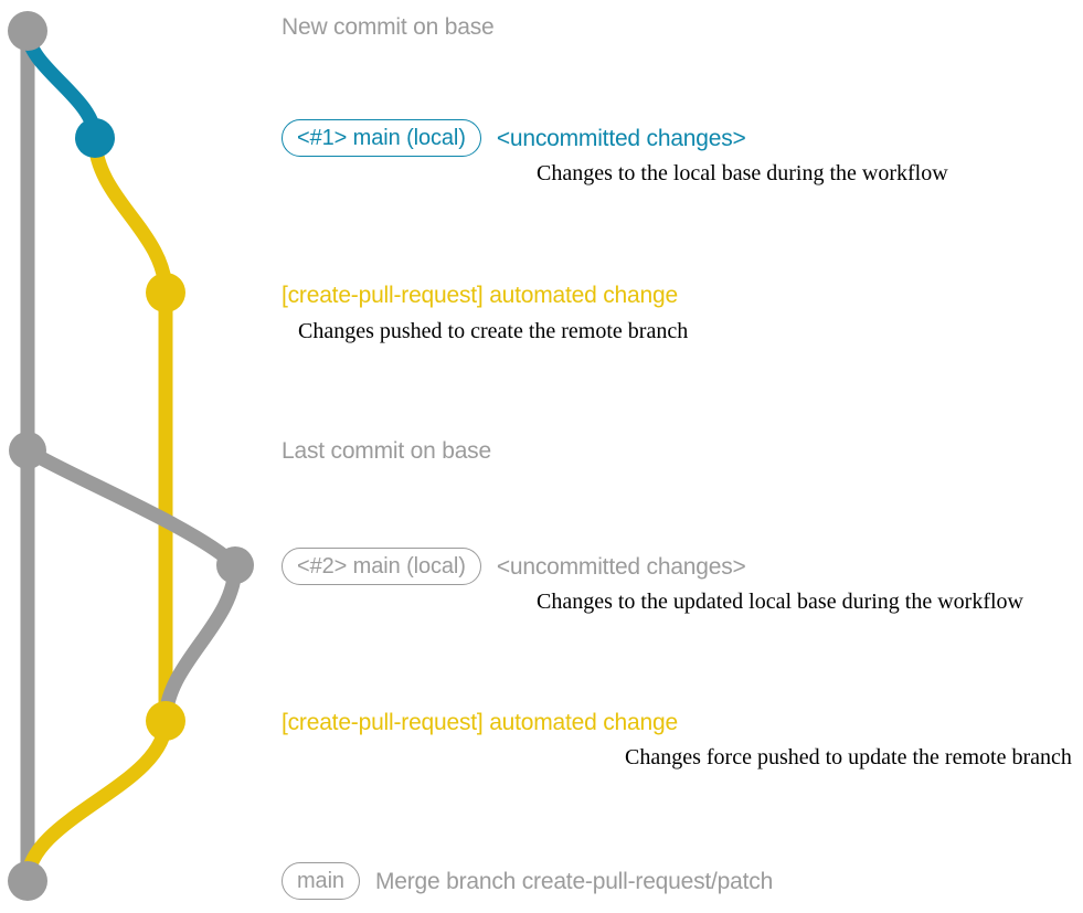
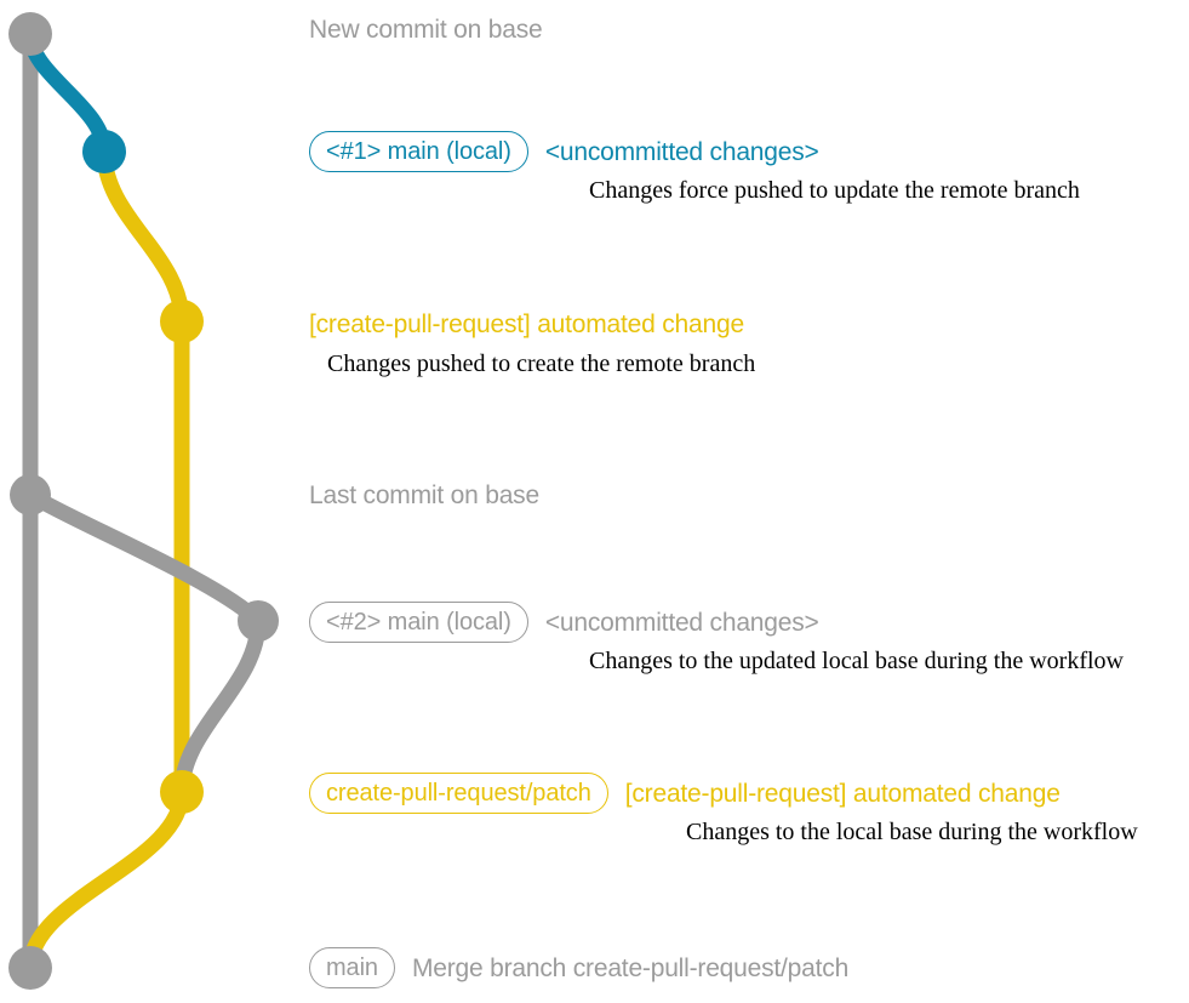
  New commit on base
  <#1> main (local)
  <uncommitted changes>
- Changes to the local base during the workflow
+ Changes force pushed to update the remote branch
  [create-pull-request] automated change
  Changes pushed to create the remote branch
  Last commit on base
  <#2> main (local)
  <uncommitted changes>
  Changes to the updated local base during the workflow
+ create-pull-request/patch
  [create-pull-request] automated change
- Changes force pushed to update the remote branch
+ Changes to the local base during the workflow
  main
  Merge branch create-pull-request/patch
